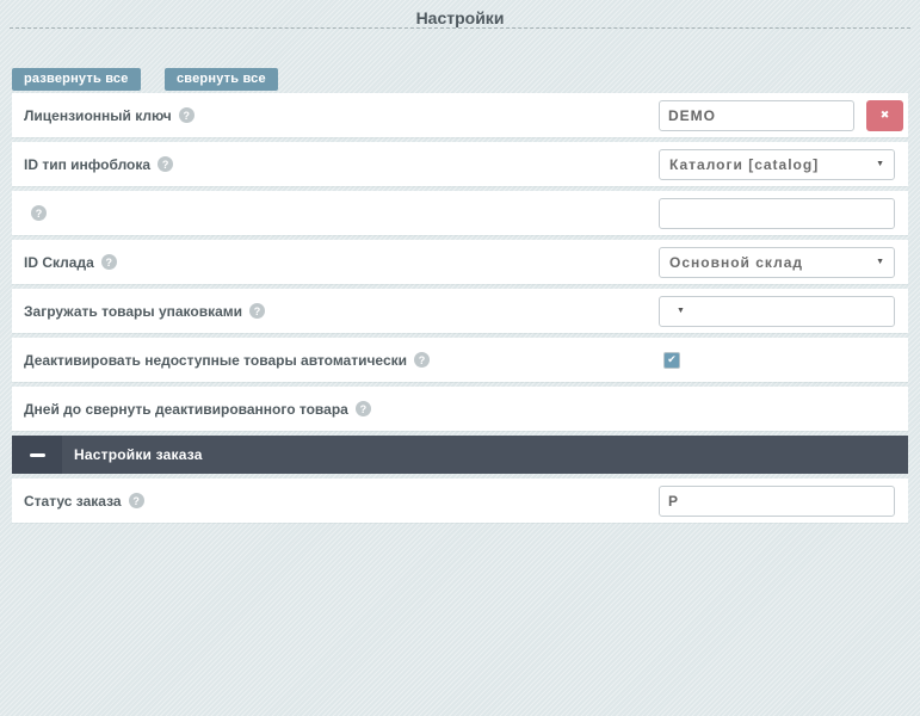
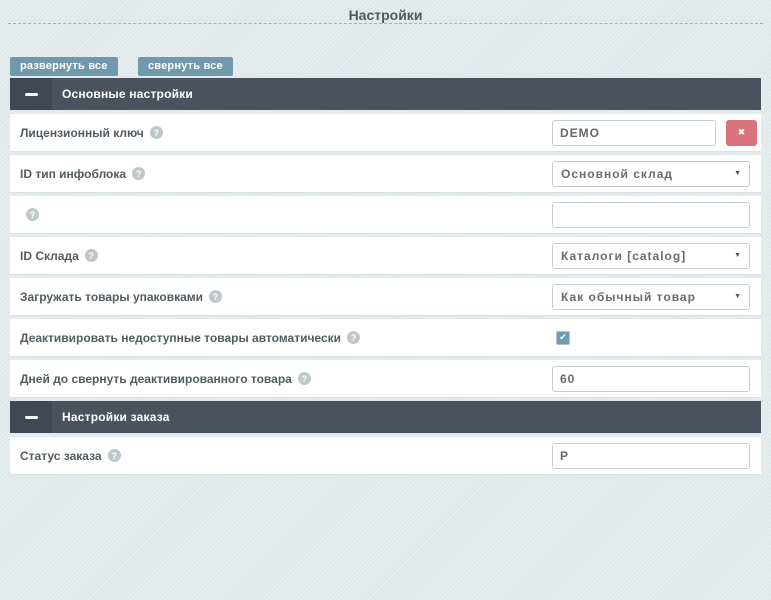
  Настройки
  развернуть все свернуть все
+ Основные настройки
  Лицензионный ключ
  ?
  DEMO
  ✖
  ID тип инфоблока
  ?
- Каталоги [catalog]
+ Основной склад
  ?
  ID Склада
  ?
- Основной склад
+ Каталоги [catalog]
  Загружать товары упаковками
  ?
+ Как обычный товар
  Деактивировать недоступные товары автоматически
  ?
  ✔
  Дней до свернуть деактивированного товара
  ?
+ 60
  Настройки заказа
  Статус заказа
  ?
  P
